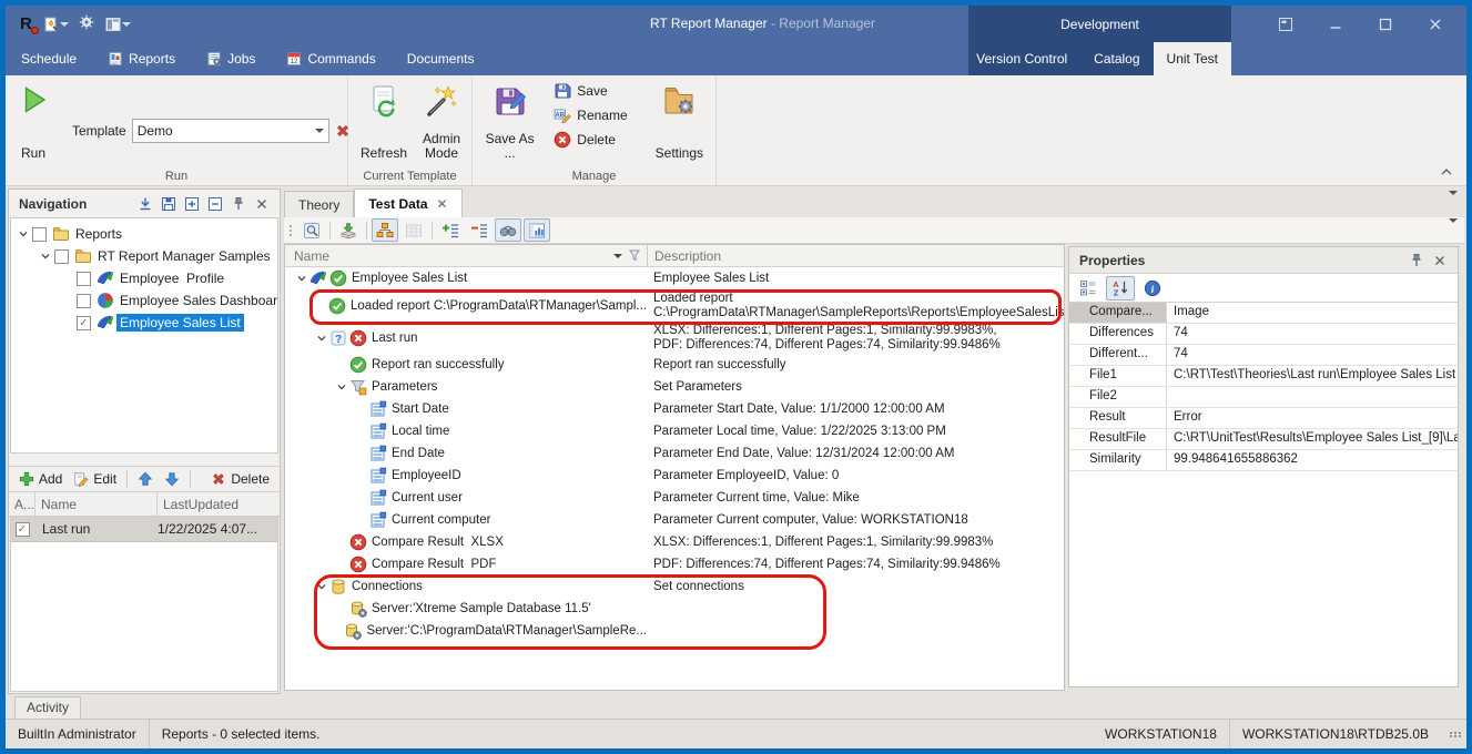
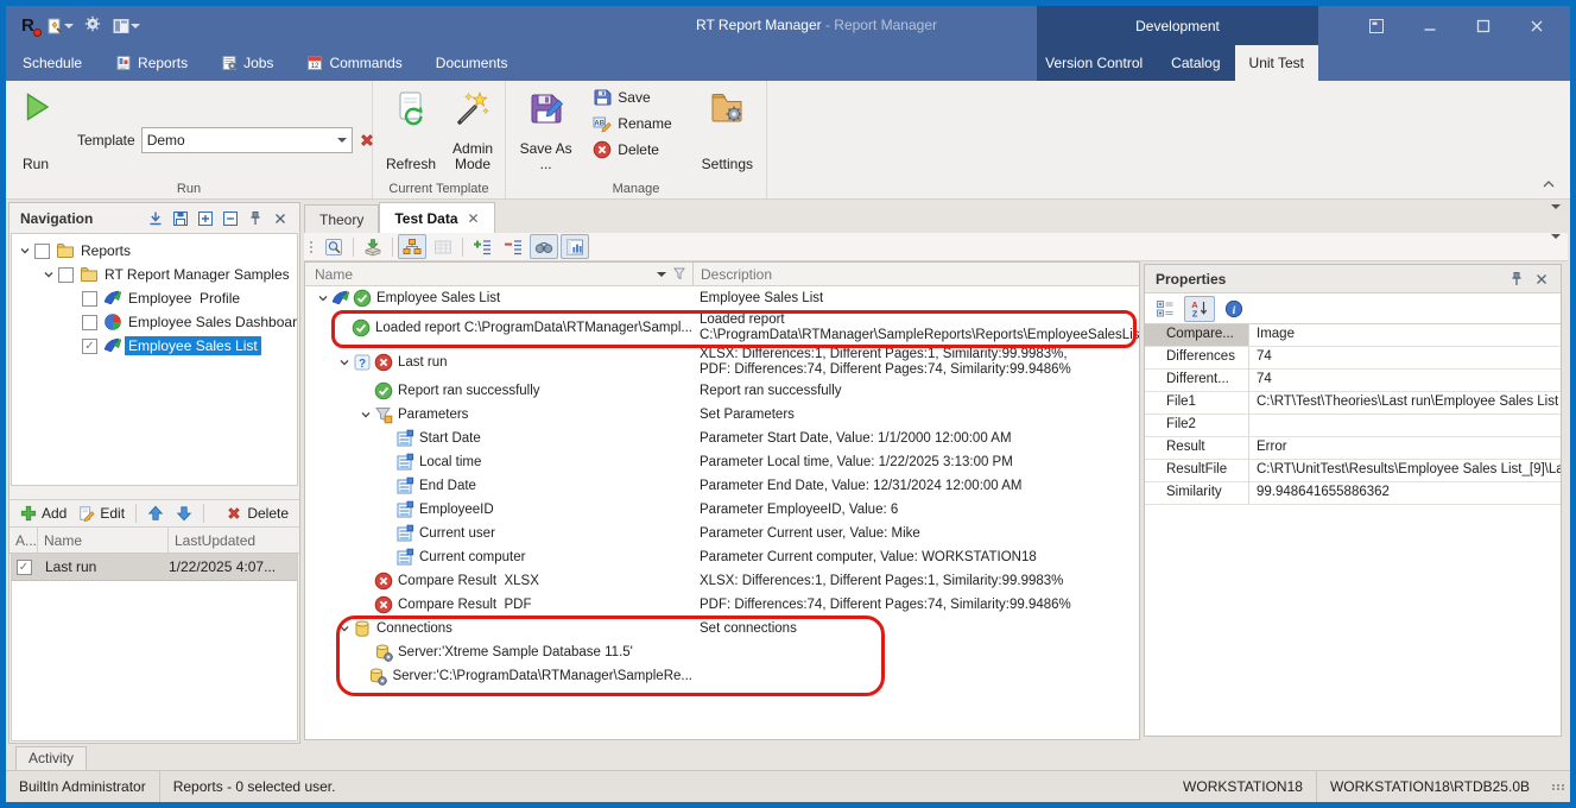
  R
  RT Report Manager - Report Manager
  Development
  Schedule
  Reports
  Jobs
  Commands
  Documents
  Version Control
  Catalog
  Unit Test
  Run
  Template
  Demo
  Run
  Refresh
  Admin Mode
  Current Template
  Save As ...
  Save
  Rename
  Delete
  Settings
  Manage
  Navigation
  Reports
  RT Report Manager Samples
  Employee Profile
  Employee Sales Dashboar
  ✓
  Employee Sales List
  Add
  Edit
  Delete
  A...
  Name
  LastUpdated
  ✓
  Last run
  1/22/2025 4:07...
  Theory
  Test Data
  ✕
  Name
  Description
  Employee Sales List
  Employee Sales List
  Loaded report C:\ProgramData\RTManager\Sampl...
  Loaded report
  C:\ProgramData\RTManager\SampleReports\Reports\EmployeeSalesLis
  Last run
  XLSX: Differences:1, Different Pages:1, Similarity:99.9983%,
  PDF: Differences:74, Different Pages:74, Similarity:99.9486%
  Report ran successfully
  Report ran successfully
  Parameters
  Set Parameters
  Start Date
  Parameter Start Date, Value: 1/1/2000 12:00:00 AM
  Local time
  Parameter Local time, Value: 1/22/2025 3:13:00 PM
  End Date
  Parameter End Date, Value: 12/31/2024 12:00:00 AM
  EmployeeID
- Parameter EmployeeID, Value: 0
+ Parameter EmployeeID, Value: 6
  Current user
- Parameter Current time, Value: Mike
+ Parameter Current user, Value: Mike
  Current computer
  Parameter Current computer, Value: WORKSTATION18
  Compare Result XLSX
  XLSX: Differences:1, Different Pages:1, Similarity:99.9983%
  Compare Result PDF
  PDF: Differences:74, Different Pages:74, Similarity:99.9486%
  Connections
  Set connections
  Server:'Xtreme Sample Database 11.5'
  Server:'C:\ProgramData\RTManager\SampleRe...
  Properties
  A
  Z
  i
  Compare...
  Image
  Differences
  74
  Different...
  74
  File1
  C:\RT\Test\Theories\Last run\Employee Sales List
  File2
  Result
  Error
  ResultFile
  C:\RT\UnitTest\Results\Employee Sales List_[9]\La
  Similarity
  99.948641655886362
  Activity
  BuiltIn Administrator
- Reports - 0 selected items.
+ Reports - 0 selected user.
  WORKSTATION18
  WORKSTATION18\RTDB25.0B
